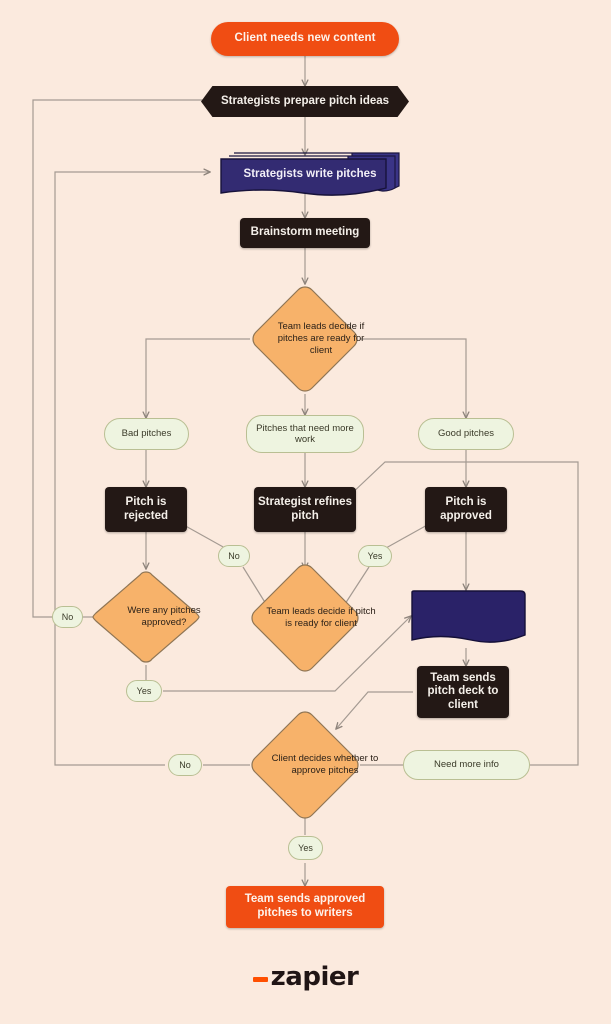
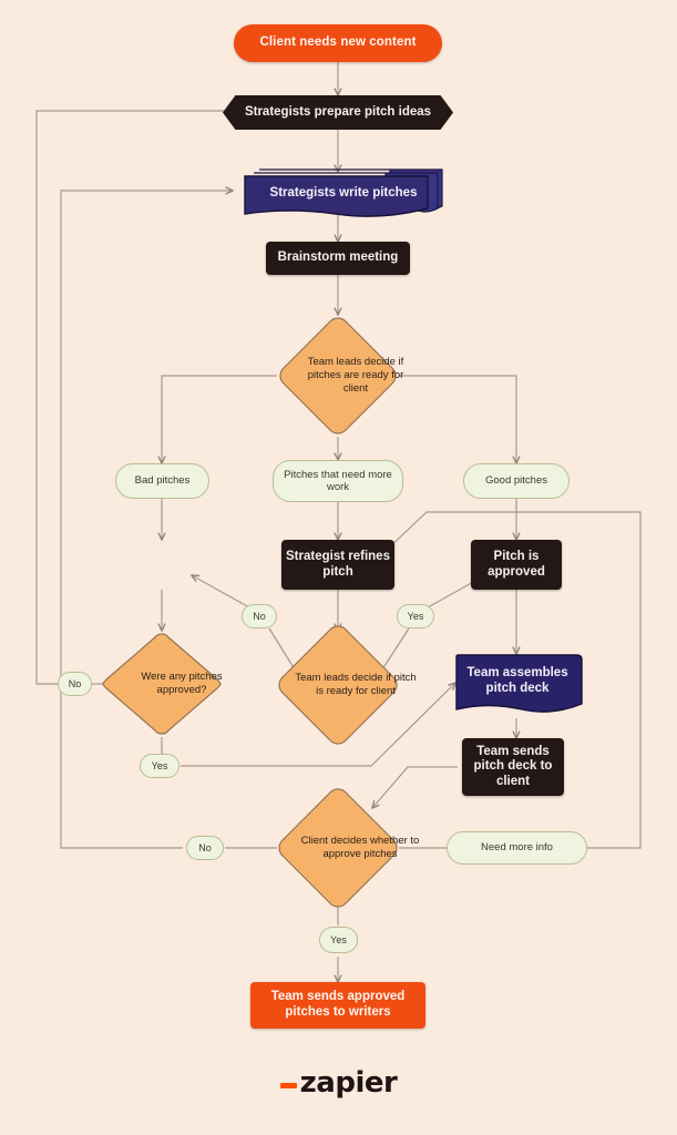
  Client needs new content
  Strategists prepare pitch ideas
  Strategists write pitches
  Brainstorm meeting
  Team leads decide if pitches are ready for client
  Bad pitches
  Pitches that need more work
  Good pitches
- Pitch is rejected
  Strategist refines pitch
  Pitch is approved
  Were any pitches approved?
  Team leads decide if pitch is ready for client
+ Team assembles pitch deck
  Team sends pitch deck to client
  Client decides whether to approve pitches
  Need more info
  Team sends approved pitches to writers
  No
  Yes
  No
  Yes
  No
  Yes
  zapier
